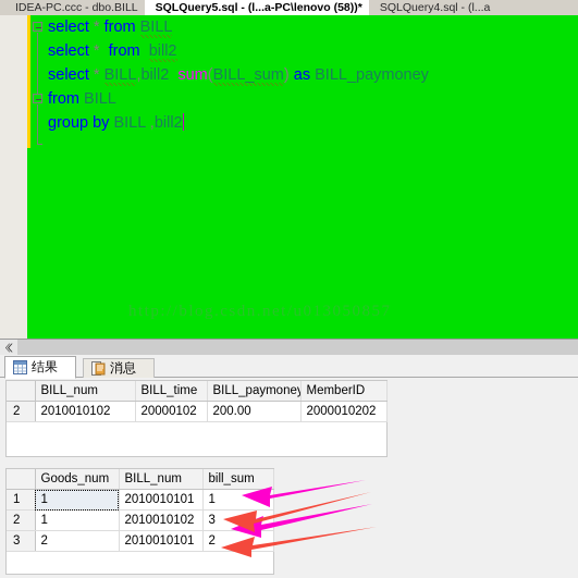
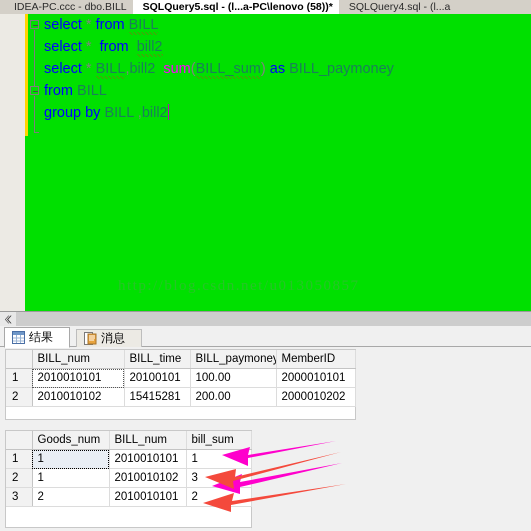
  IDEA-PC.ccc - dbo.BILL
  SQLQuery5.sql - (l...a-PC\lenovo (58))*
  SQLQuery4.sql - (l...a
  select * from BILL
  select * from bill2
  select * BILL,bill2 sum(BILL_sum) as BILL_paymoney
  from BILL
  group by BILL ,bill2
  http://blog.csdn.net/u013050857
  结果
  消息
  	BILL_num	BILL_time	BILL_paymone	MemberID
+ 1	2010010101	20100101	100.00	2000010101
- 2	2010010102	20000102	200.00	2000010202
+ 2	2010010102	15415281	200.00	2000010202
  	Goods_num	BILL_num	bill_sum
  1	1	2010010101	1
  2	1	2010010102	3
  3	2	2010010101	2
